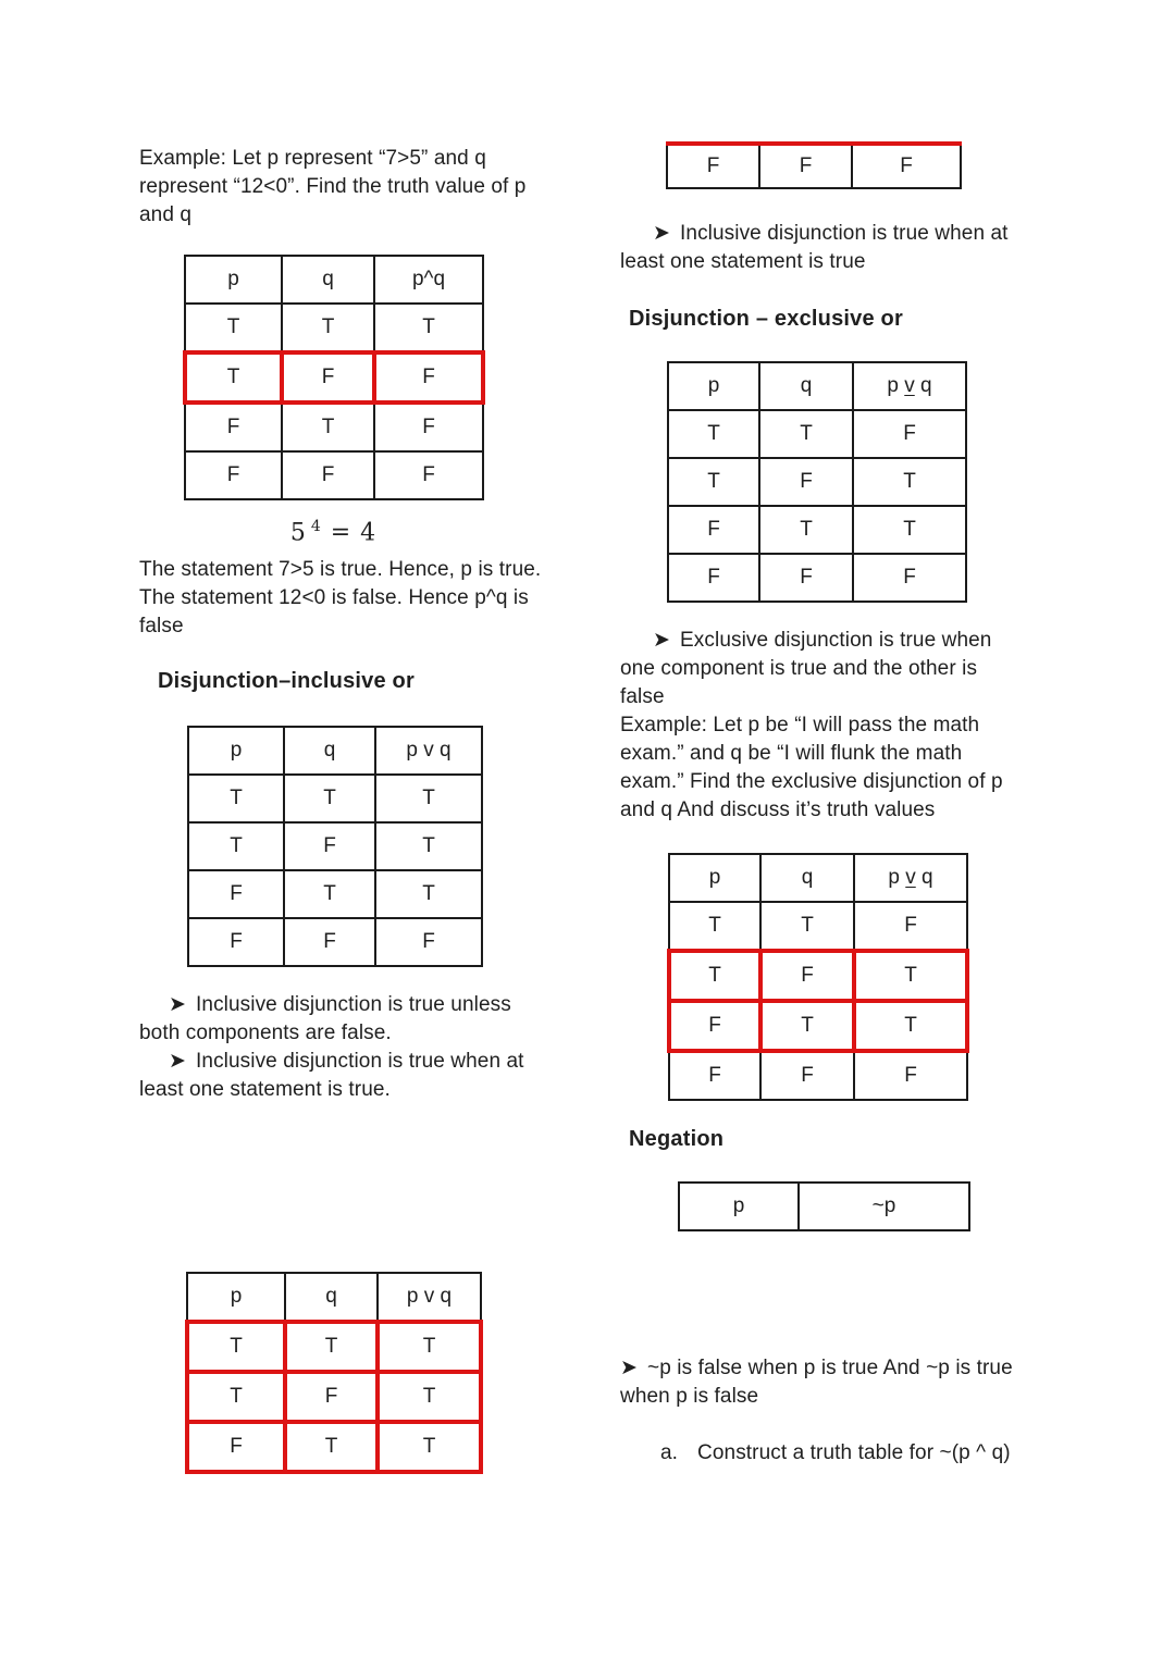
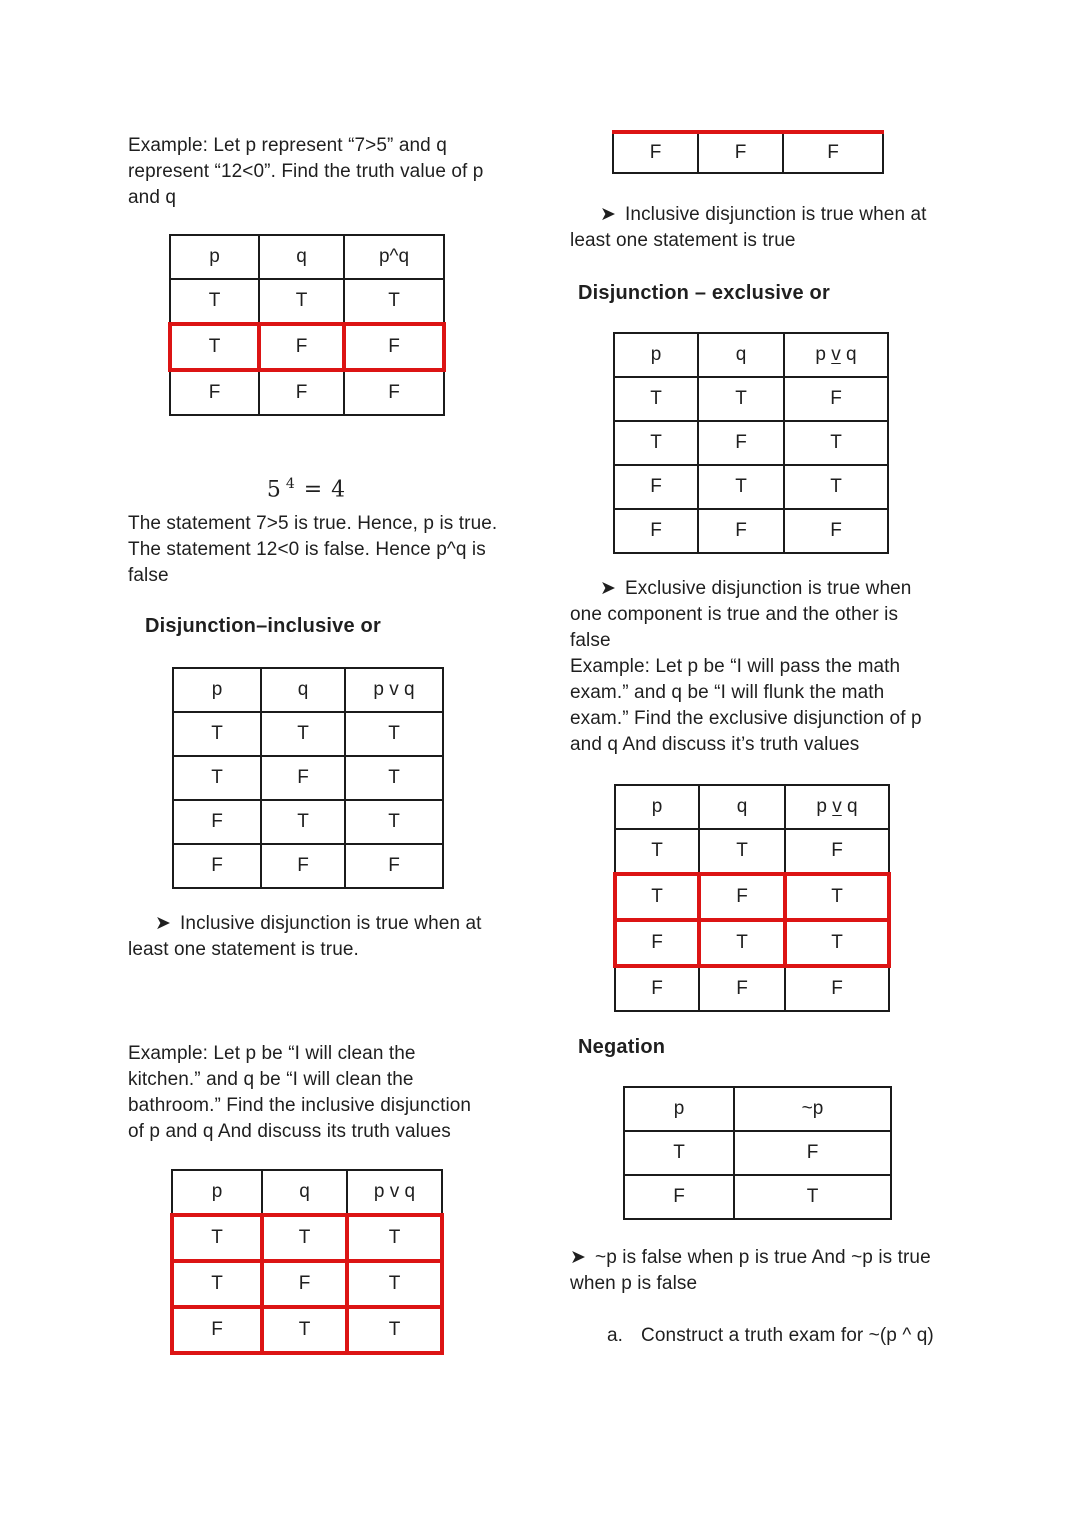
  Example: Let p represent “7>5” and q
  represent “12<0”. Find the truth value of p
  and q
  p	q	p^q
  T	T	T
  T	F	F
- F	T	F
  F	F	F
  5 4 = 4
  The statement 7>5 is true. Hence, p is true.
  The statement 12<0 is false. Hence p^q is
  false
  Disjunction–inclusive or
  p	q	p v q
  T	T	T
  T	F	T
  F	T	T
  F	F	F
- ➤ Inclusive disjunction is true unless
- both components are false.
  ➤ Inclusive disjunction is true when at
  least one statement is true.
+ Example: Let p be “I will clean the
+ kitchen.” and q be “I will clean the
+ bathroom.” Find the inclusive disjunction
+ of p and q And discuss its truth values
  p	q	p v q
  T	T	T
  T	F	T
  F	T	T
  F	F	F
  ➤ Inclusive disjunction is true when at
  least one statement is true
  Disjunction – exclusive or
  p	q	p v q
  T	T	F
  T	F	T
  F	T	T
  F	F	F
  ➤ Exclusive disjunction is true when
  one component is true and the other is
  false
  Example: Let p be “I will pass the math
  exam.” and q be “I will flunk the math
  exam.” Find the exclusive disjunction of p
  and q And discuss it’s truth values
  p	q	p v q
  T	T	F
  T	F	T
  F	T	T
  F	F	F
  Negation
  p	~p
+ T	F
+ F	T
  ➤ ~p is false when p is true And ~p is true
  when p is false
- a. Construct a truth table for ~(p ^ q)
+ a. Construct a truth exam for ~(p ^ q)
